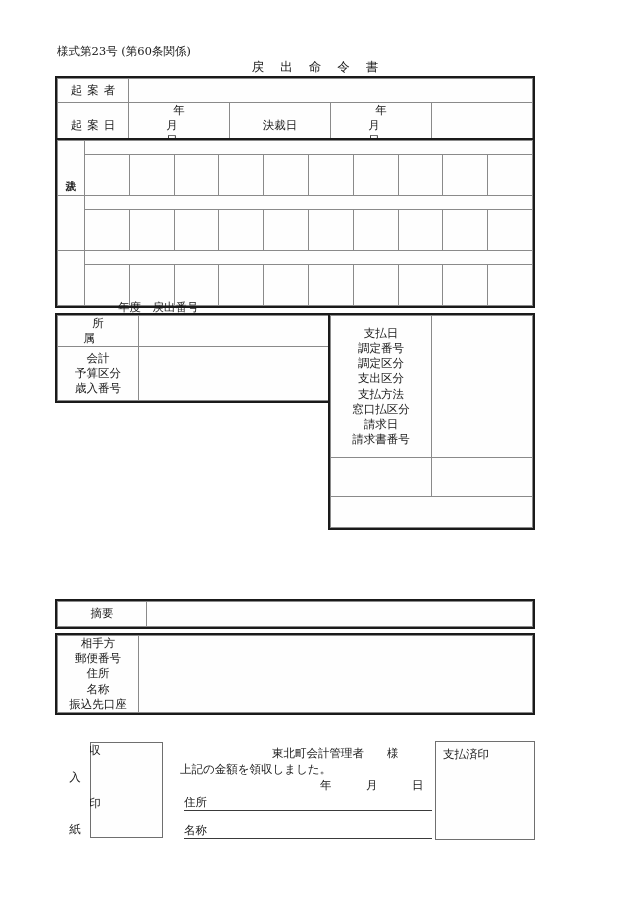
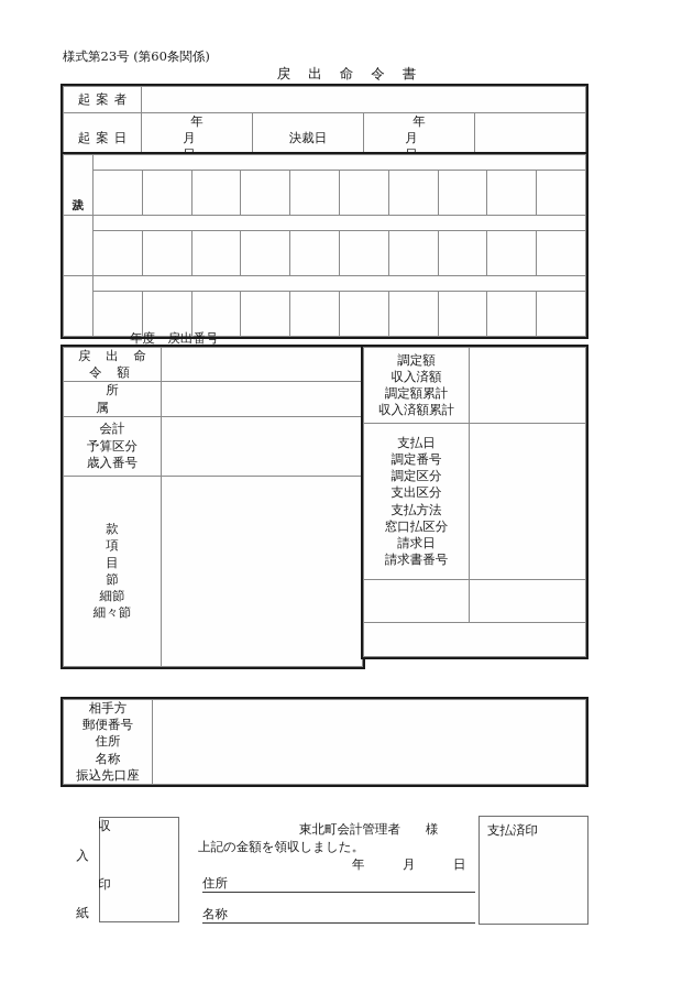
  様式第23号 (第60条関係)
  戻 出 命 令 書
  起案者
  起案日	年 月	決裁日	年 月
  年度 戻出番号
+ 戻 出 命 令 額
  所 属
  会計 予算区分 歳入番号
+ 款 項 目 節 細節 細々節
+ 調定額 収入済額 調定額累計 収入済額累計
  支払日 調定番号 調定区分 支出区分 支払方法 窓口払区分 請求日 請求書番号
- 摘要
  相手方 郵便番号 住所 名称 振込先口座
  収 入
  印 紙
  東北町会計管理者 様
  上記の金額を領収しました。
  年 月 日
  住所
  名称
  支払済印
